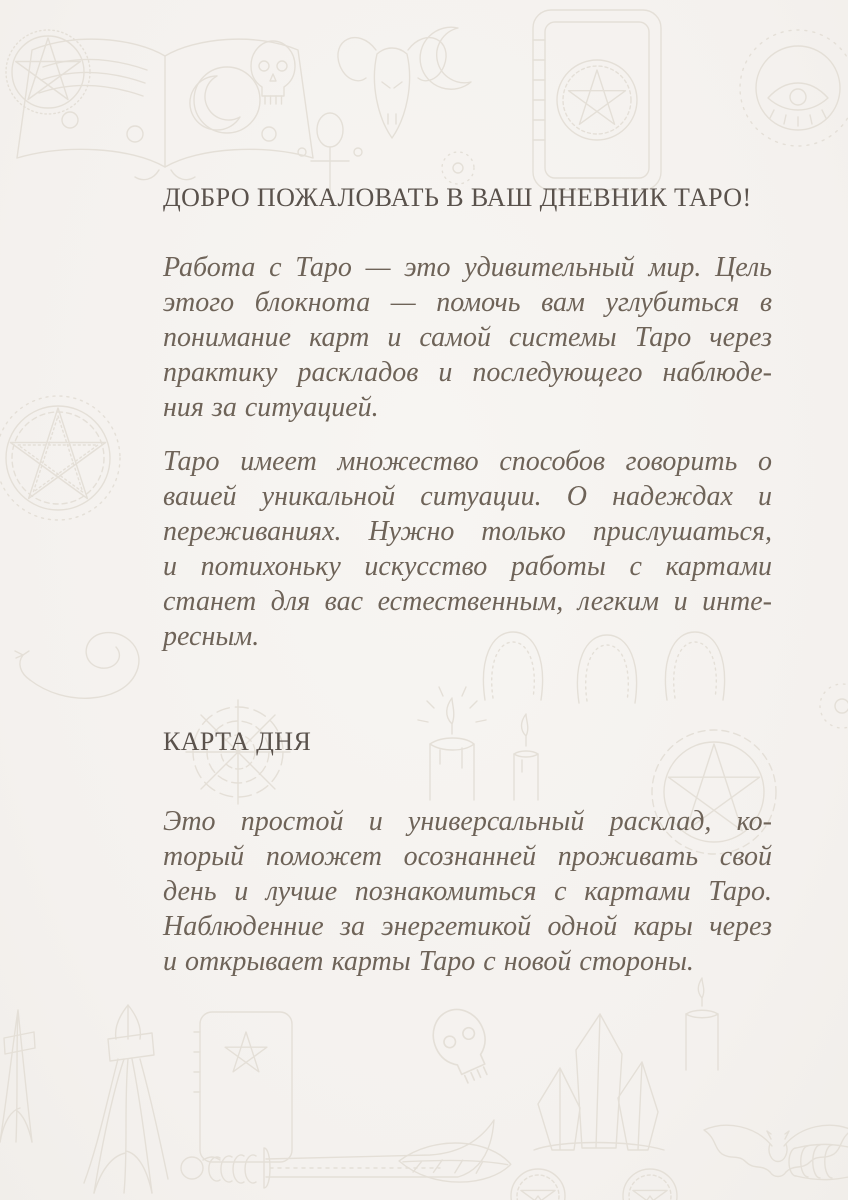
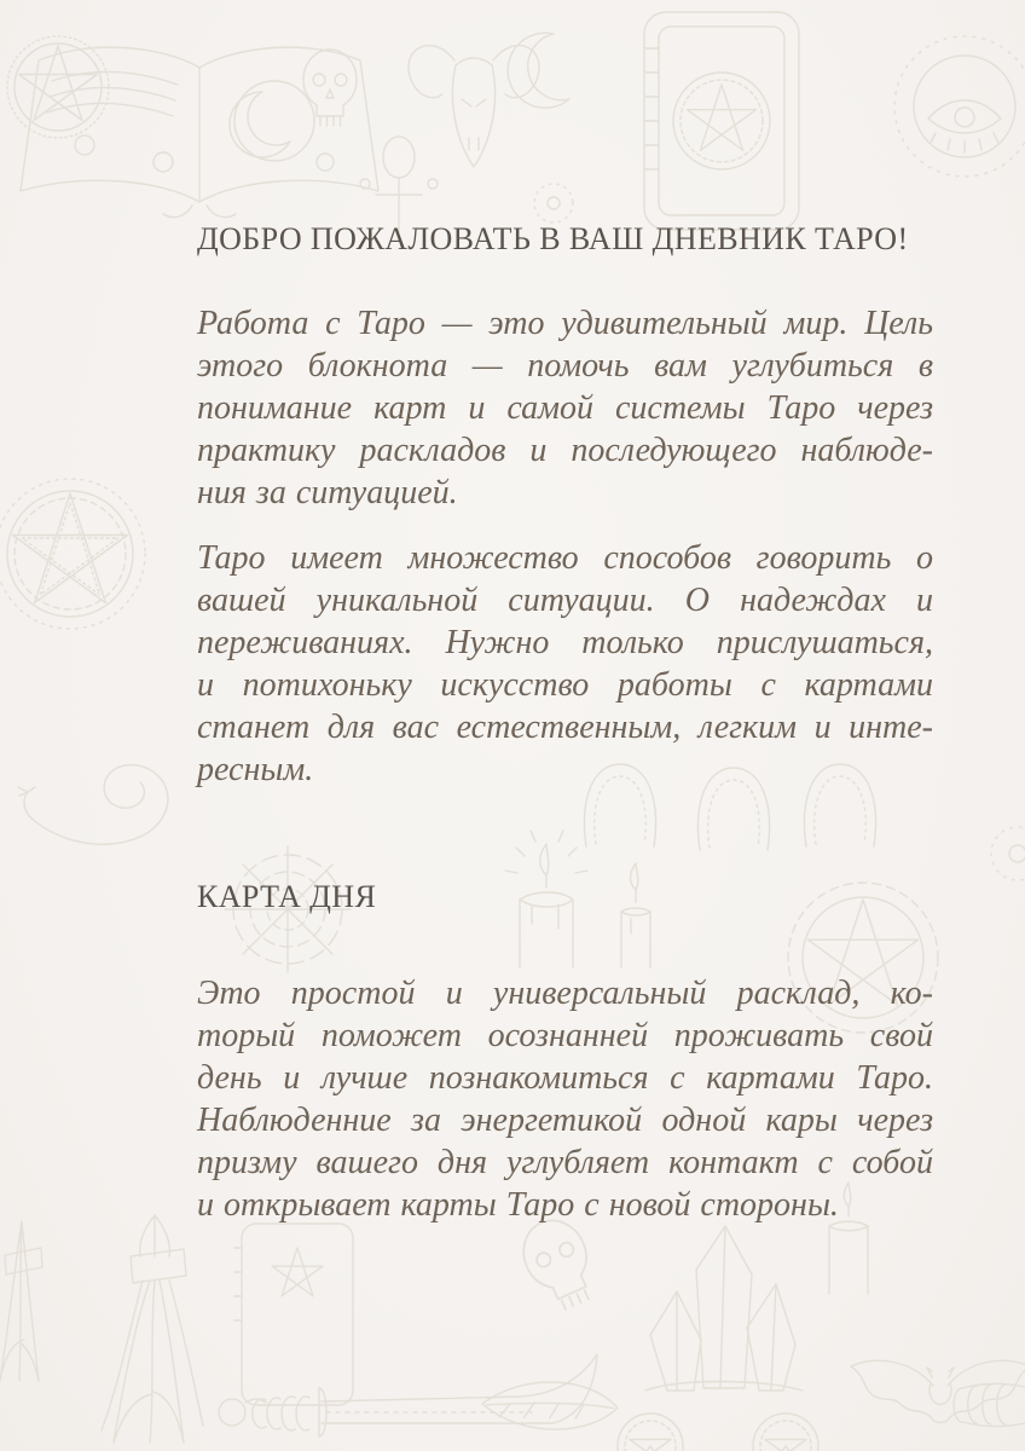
  ДОБРО ПОЖАЛОВАТЬ В ВАШ ДНЕВНИК ТАРО!
  Работа с Таро — это удивительный мир. Цель
  этого блокнота — помочь вам углубиться в
  понимание карт и самой системы Таро через
  практику раскладов и последующего наблюде-
  ния за ситуацией.
  Таро имеет множество способов говорить о
  вашей уникальной ситуации. О надеждах и
  переживаниях. Нужно только прислушаться,
  и потихоньку искусство работы с картами
  станет для вас естественным, легким и инте-
  ресным.
  КАРТА ДНЯ
  Это простой и универсальный расклад, ко-
  торый поможет осознанней проживать свой
  день и лучше познакомиться с картами Таро.
  Наблюденние за энергетикой одной кары через
+ призму вашего дня углубляет контакт с собой
  и открывает карты Таро с новой стороны.
